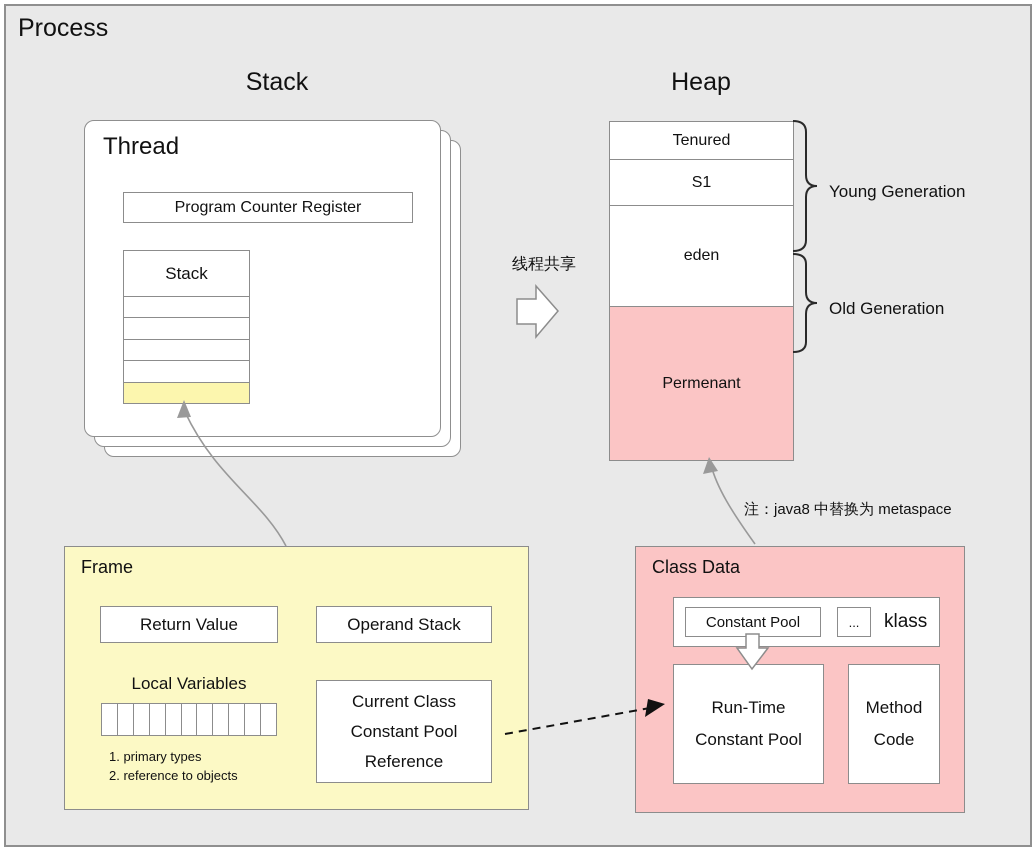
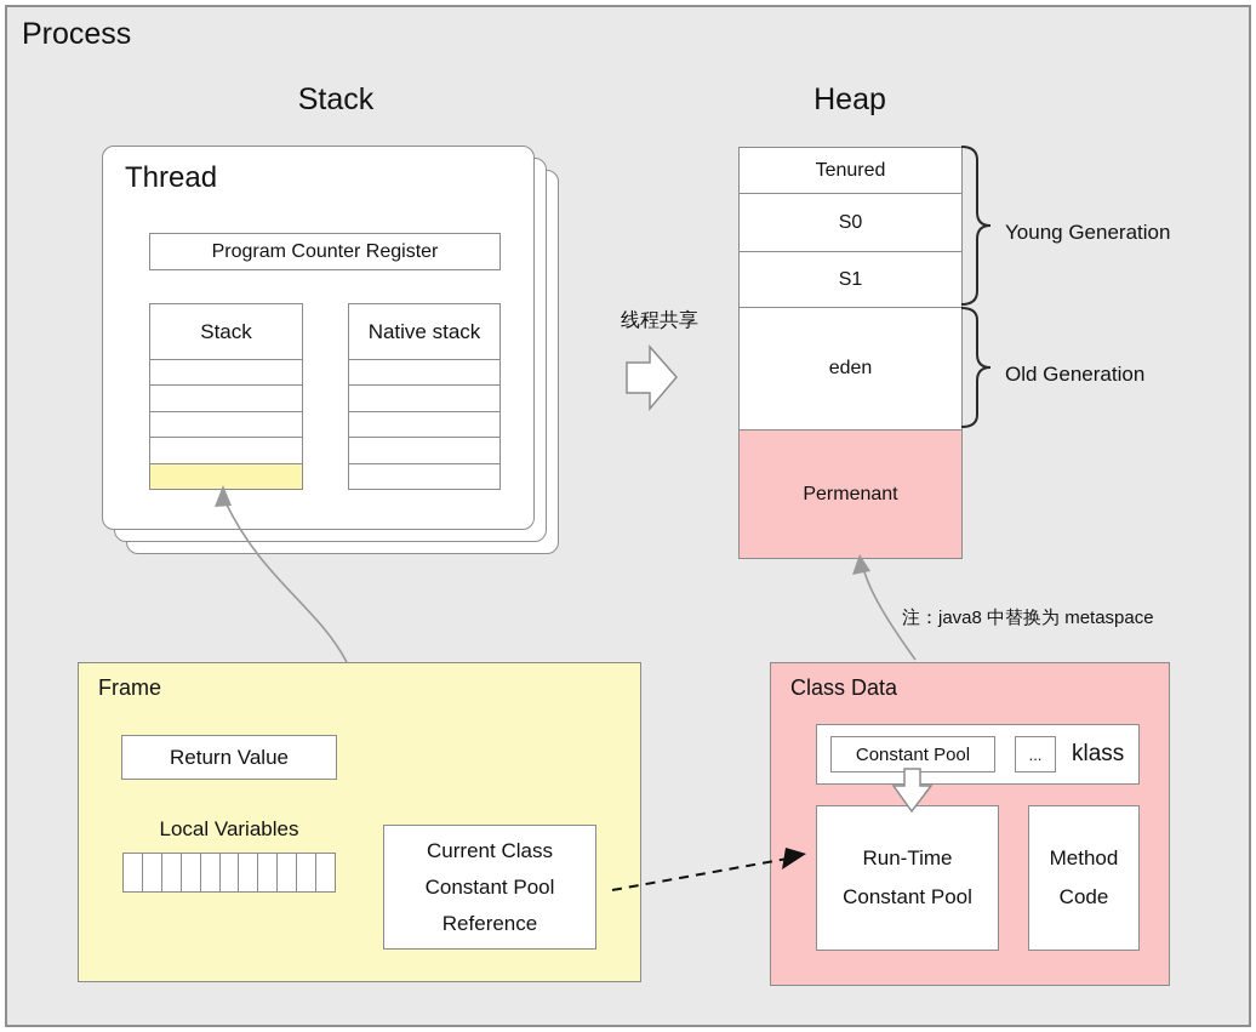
  Process
  Stack
  Heap
  Thread
  Program Counter Register
  Stack
+ Native stack
  线程共享
  Tenured
+ S0
  S1
  eden
  Permenant
  Young Generation
  Old Generation
  注：java8 中替换为 metaspace
  Frame
  Return Value
- Operand Stack
  Local Variables
- 1. primary types
- 2. reference to objects
  Current Class
  Constant Pool
  Reference
  Class Data
  Constant Pool
  ...
  klass
  Run-Time
  Constant Pool
  Method
  Code
